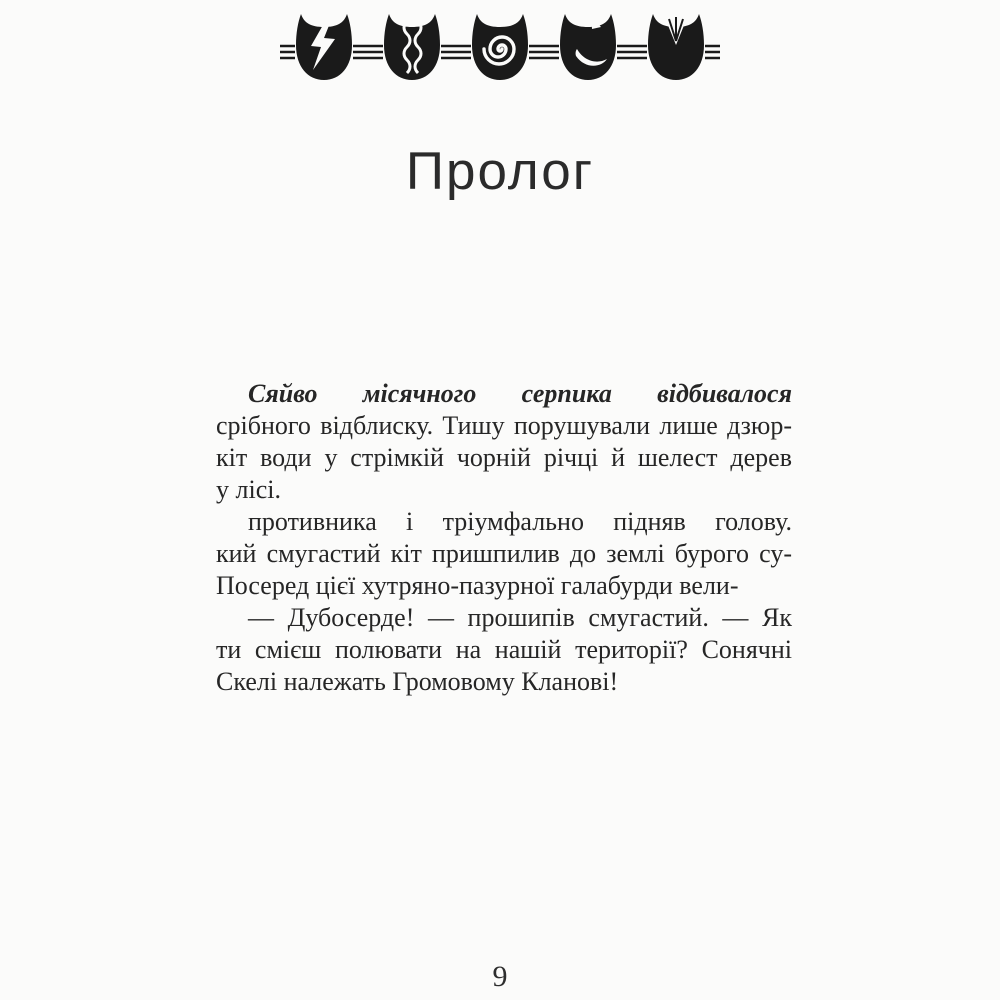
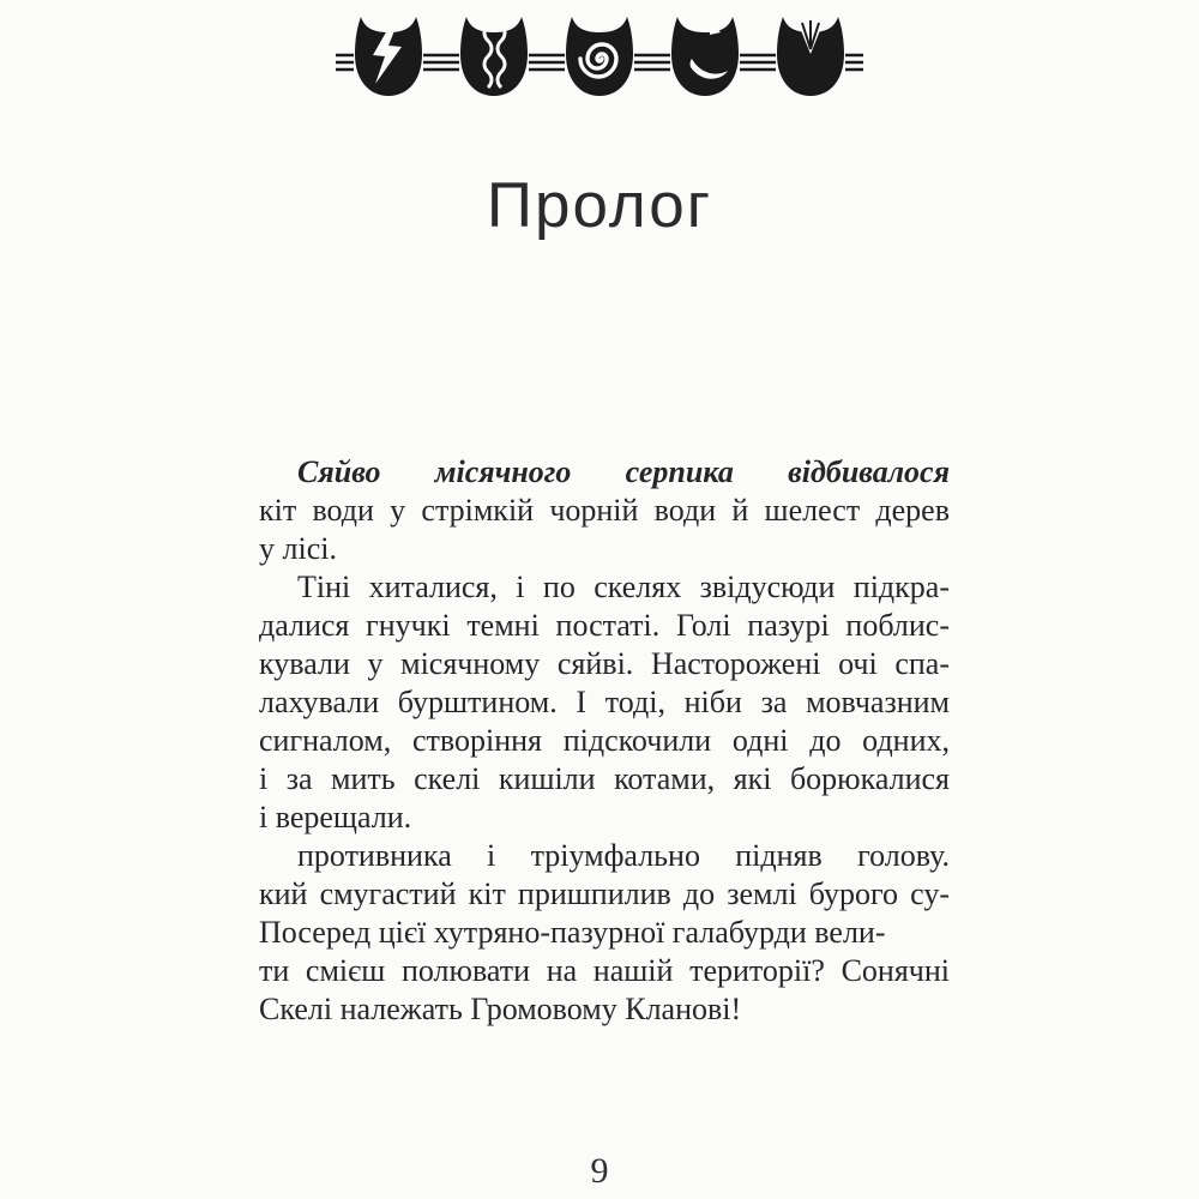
  Пролог
  Сяйво місячного серпика відбивалося
- срібного відблиску. Тишу порушували лише дзюр-
- кіт води у стрімкій чорній річці й шелест дерев
+ кіт води у стрімкій чорній води й шелест дерев
  у лісі.
+ Тіні хиталися, і по скелях звідусюди підкра-
+ далися гнучкі темні постаті. Голі пазурі поблис-
+ кували у місячному сяйві. Насторожені очі спа-
+ лахували бурштином. І тоді, ніби за мовчазним
+ сигналом, створіння підскочили одні до одних,
+ і за мить скелі кишіли котами, які борюкалися
+ і верещали.
  противника і тріумфально підняв голову.
  кий смугастий кіт пришпилив до землі бурого су-
  Посеред цієї хутряно-пазурної галабурди вели-
- — Дубосерде! — прошипів смугастий. — Як
  ти смієш полювати на нашій території? Сонячні
  Скелі належать Громовому Кланові!
  9
